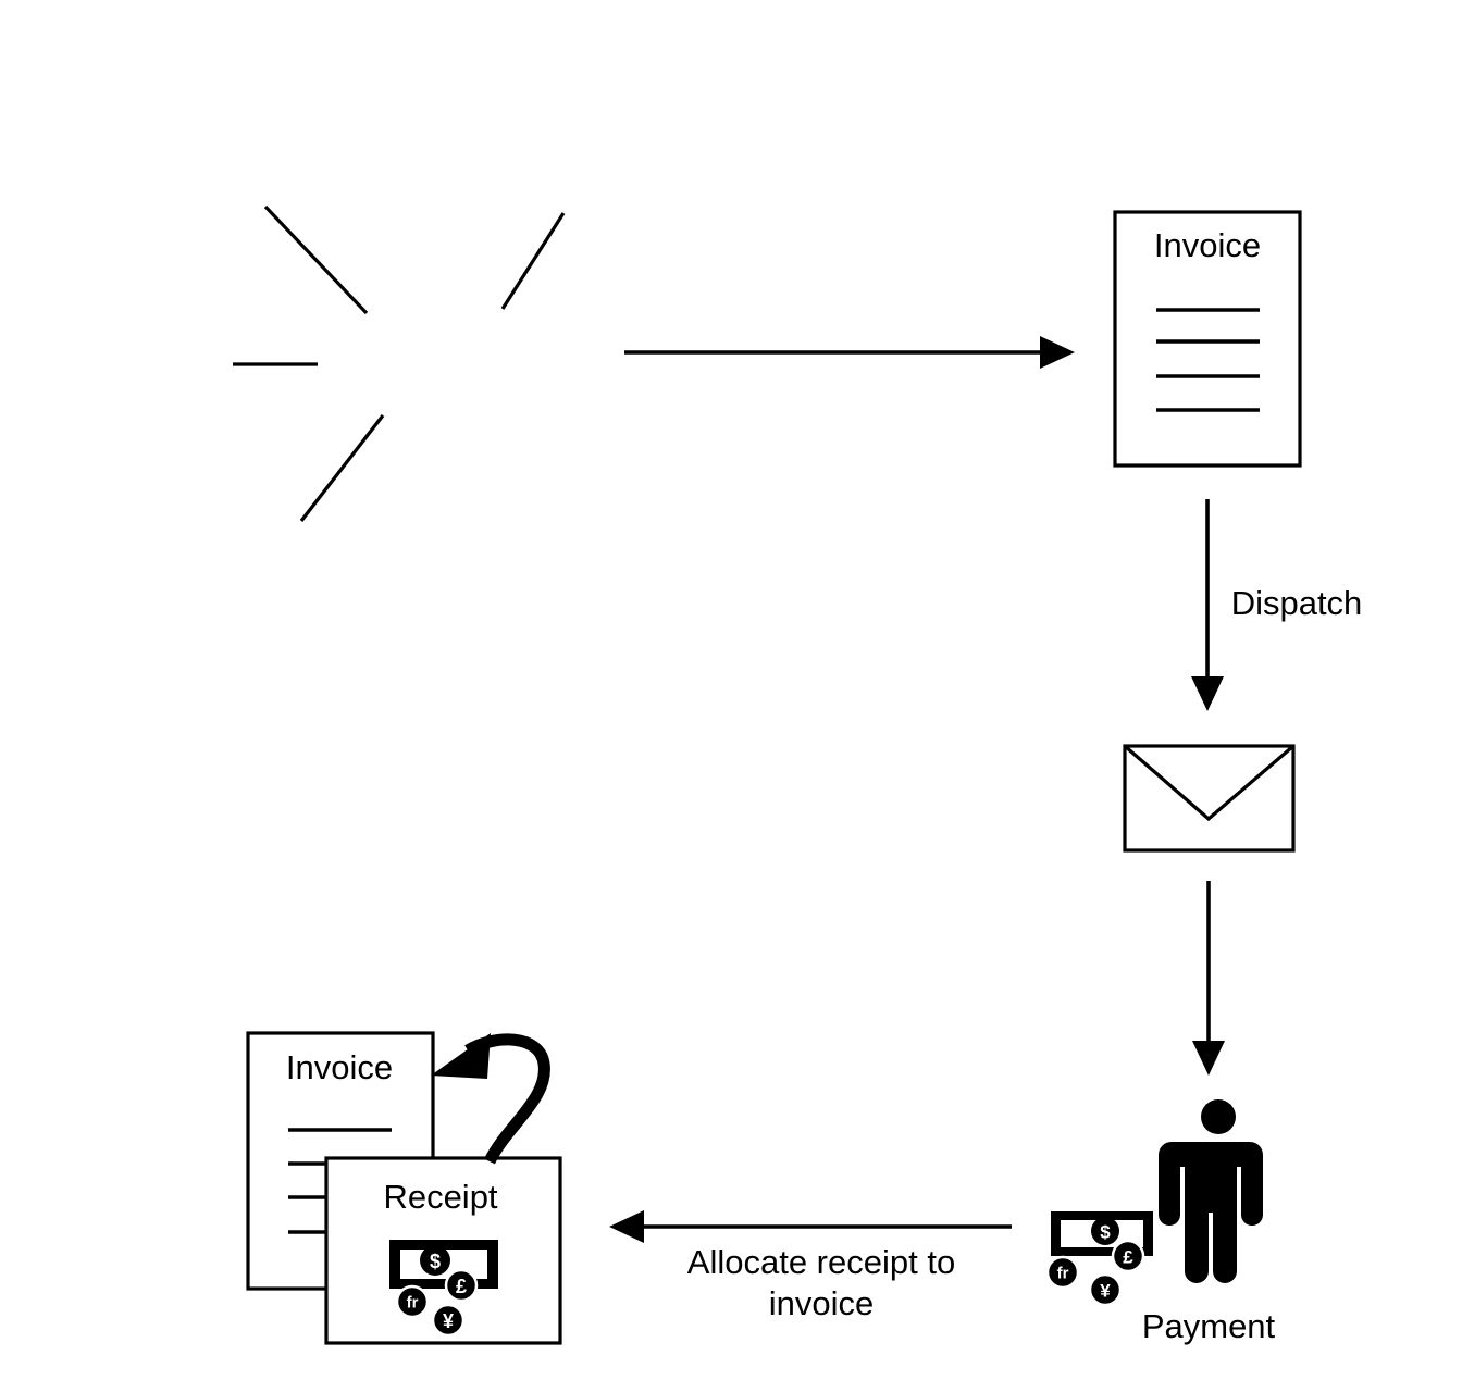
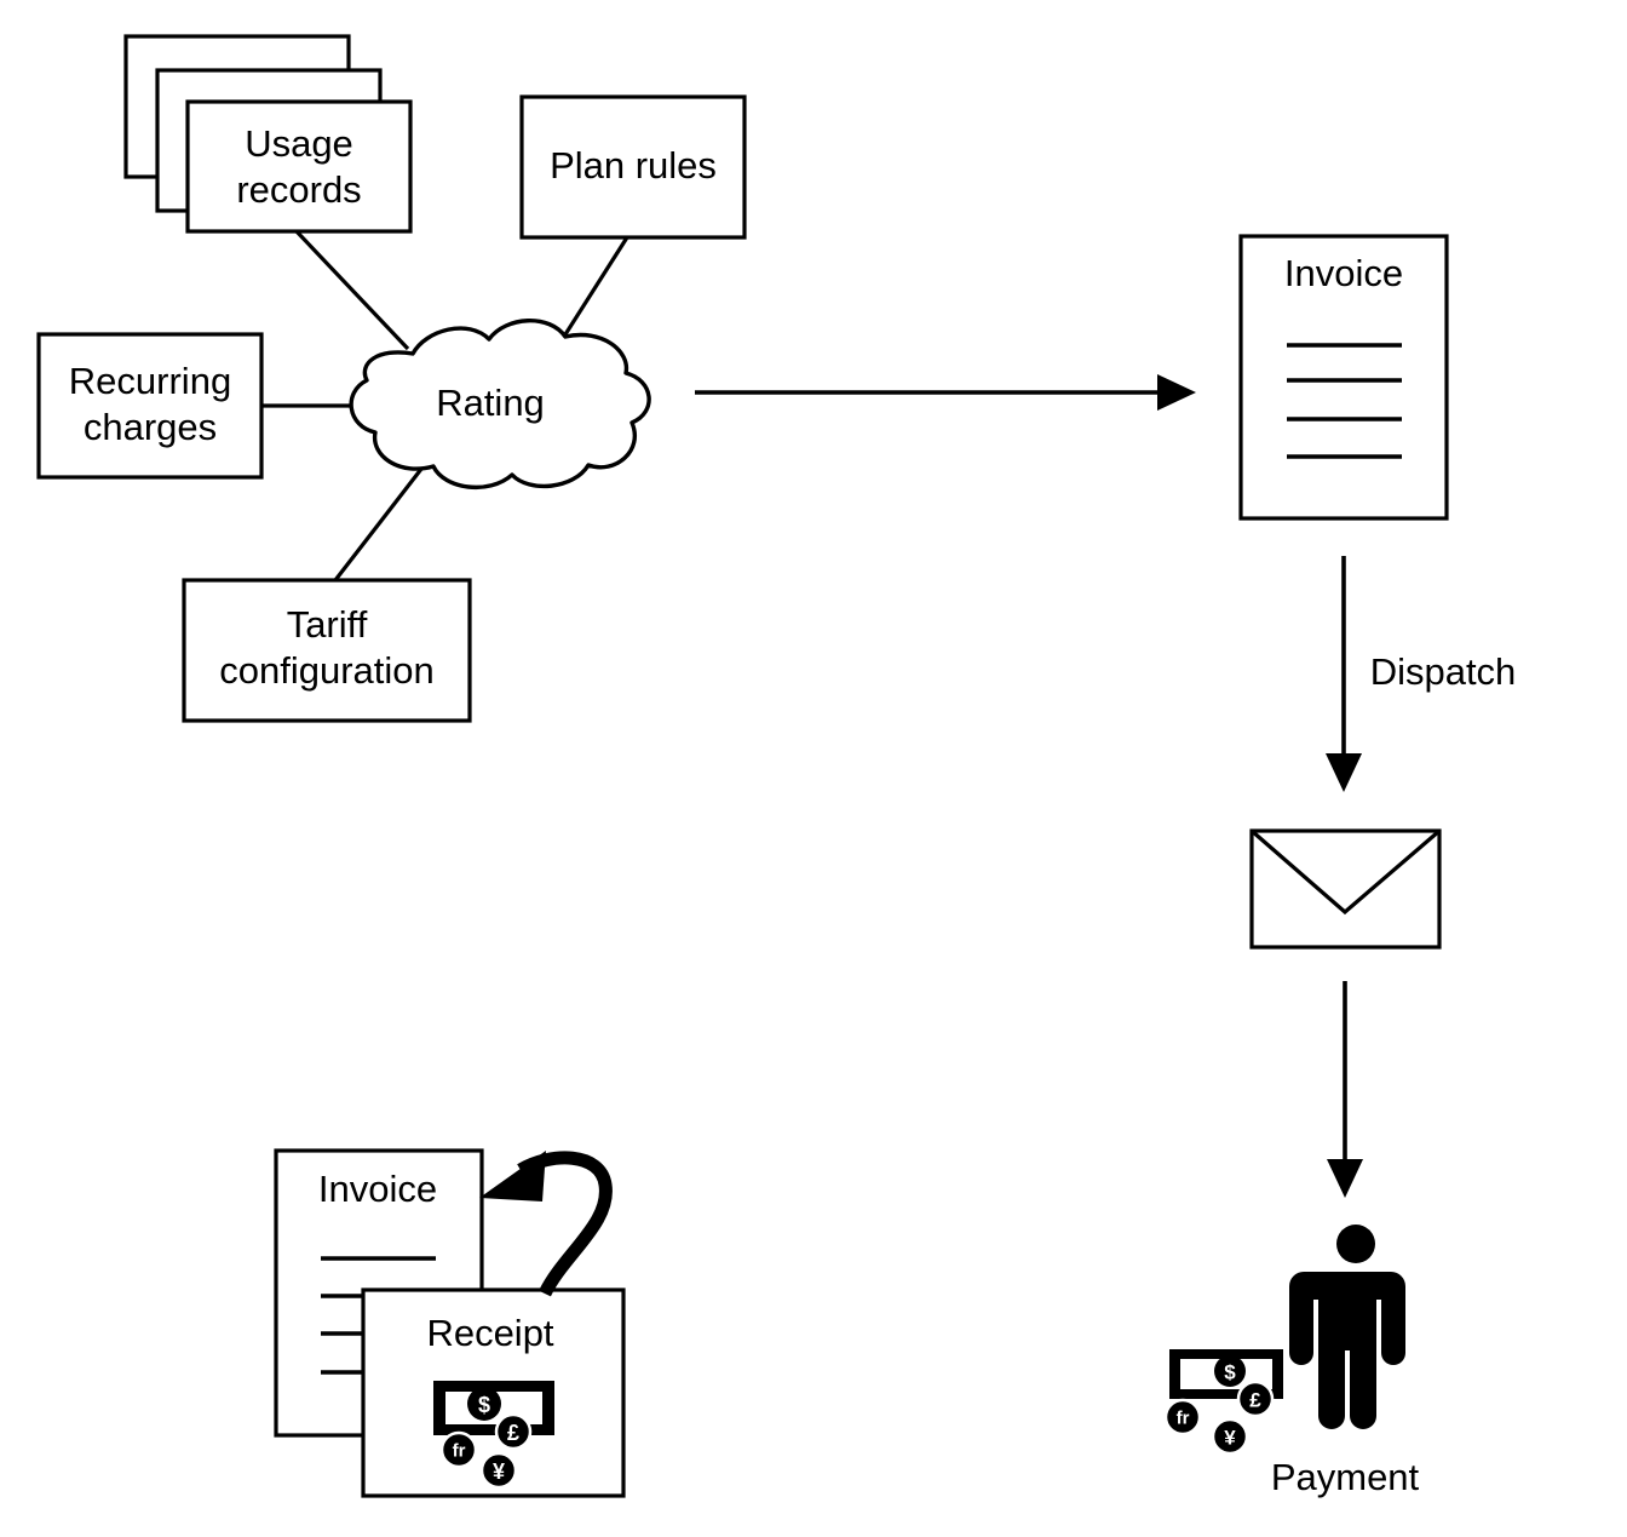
+ Usage
+ records
+ Plan rules
+ Recurring
+ charges
+ Tariff
+ configuration
+ Rating
  Invoice
  Dispatch
  $
  £
  fr
  ¥
  Payment
- Allocate receipt to
- invoice
  Invoice
  Receipt
  $
  £
  fr
  ¥
